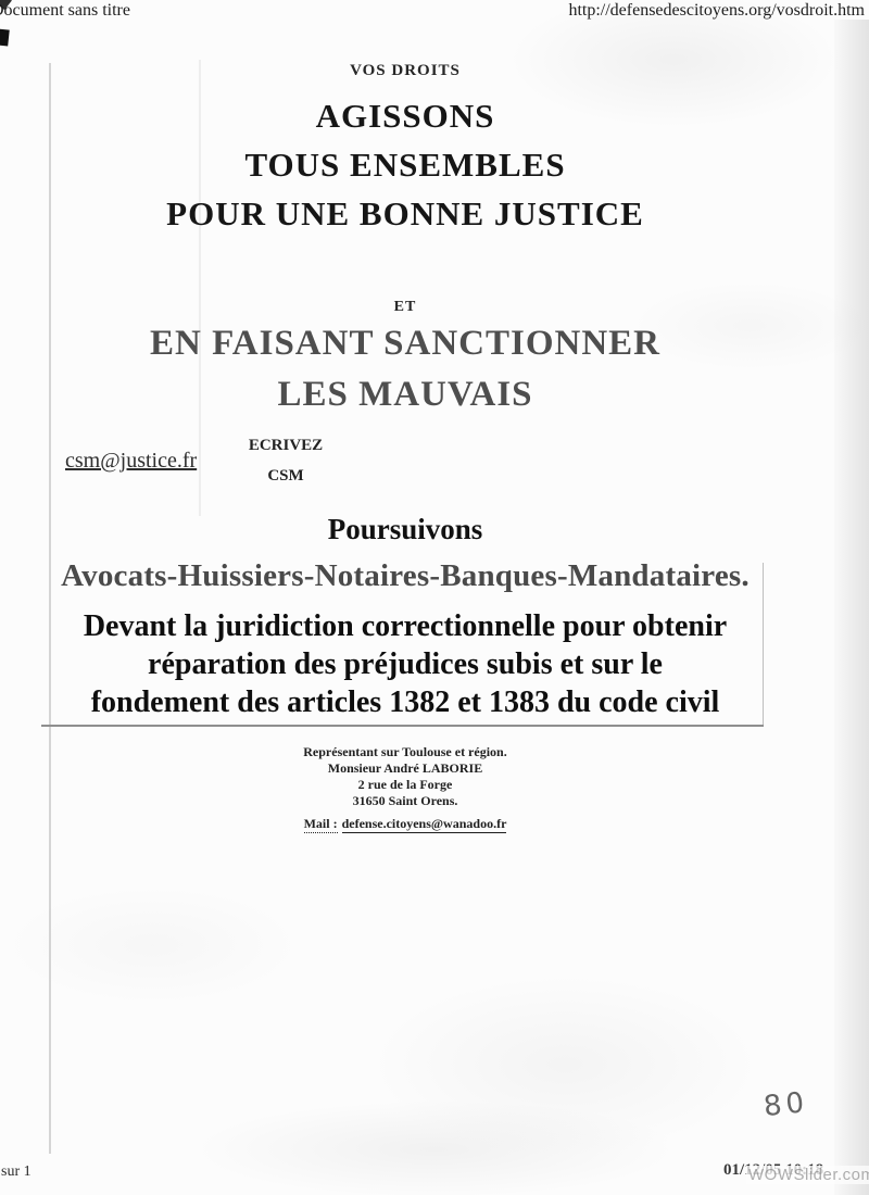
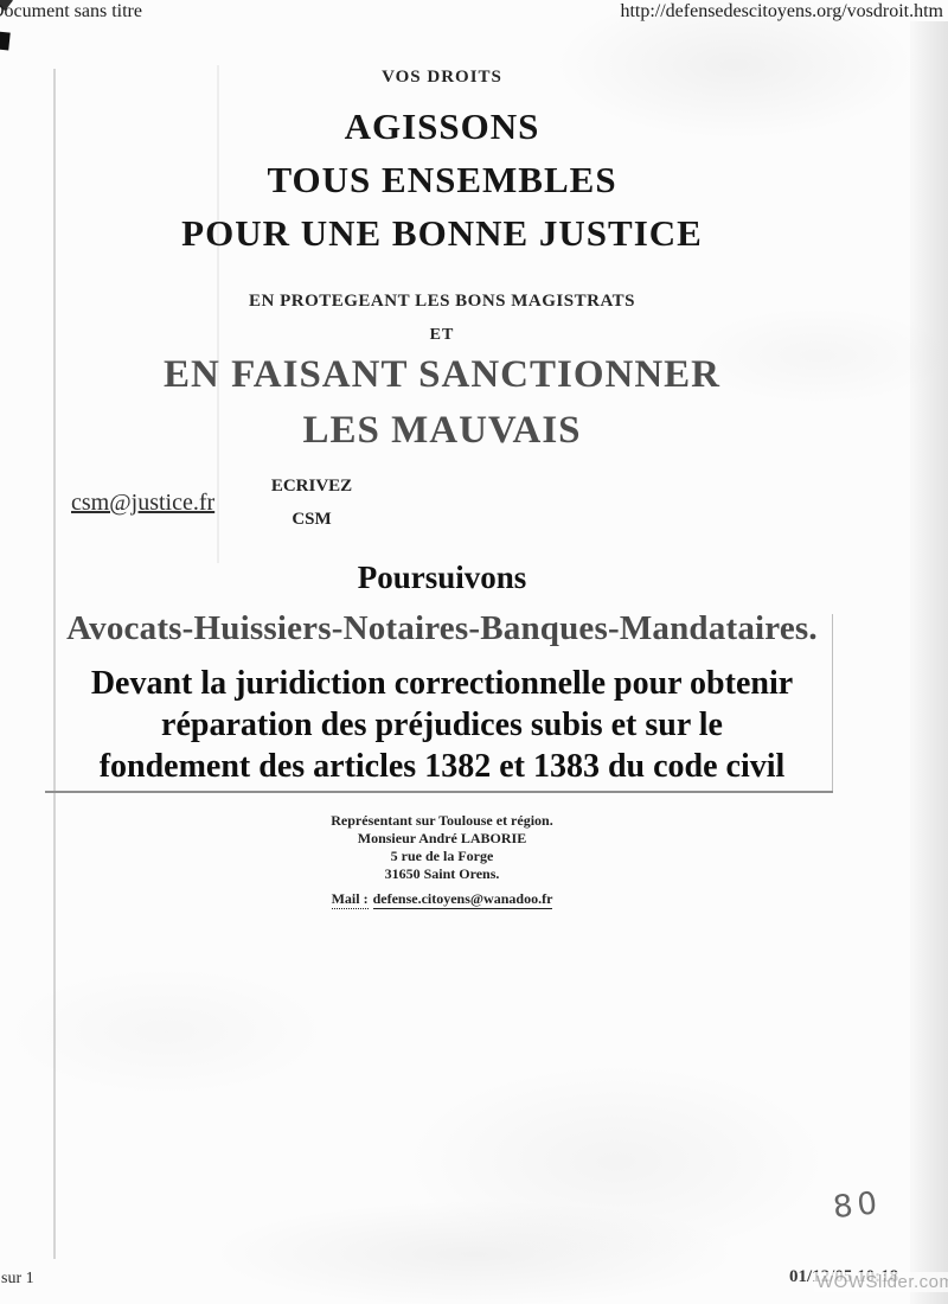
  ocument sans titre
  http://defensedescitoyens.org/vosdroit.htm
  VOS DROITS
  AGISSONS
  TOUS ENSEMBLES
  POUR UNE BONNE JUSTICE
+ EN PROTEGEANT LES BONS MAGISTRATS
  ET
  EN FAISANT SANCTIONNER
  LES MAUVAIS
  csm@justice.fr
  ECRIVEZ
  CSM
  Poursuivons
  Avocats-Huissiers-Notaires-Banques-Mandataires.
  Devant la juridiction correctionnelle pour obtenir
  réparation des préjudices subis et sur le
  fondement des articles 1382 et 1383 du code civil
  Représentant sur Toulouse et région.
  Monsieur André LABORIE
- 2 rue de la Forge
+ 5 rue de la Forge
  31650 Saint Orens.
  Mail : defense.citoyens@wanadoo.fr
  sur 1
  01/12/05 10:18
  WOWSlider.com
